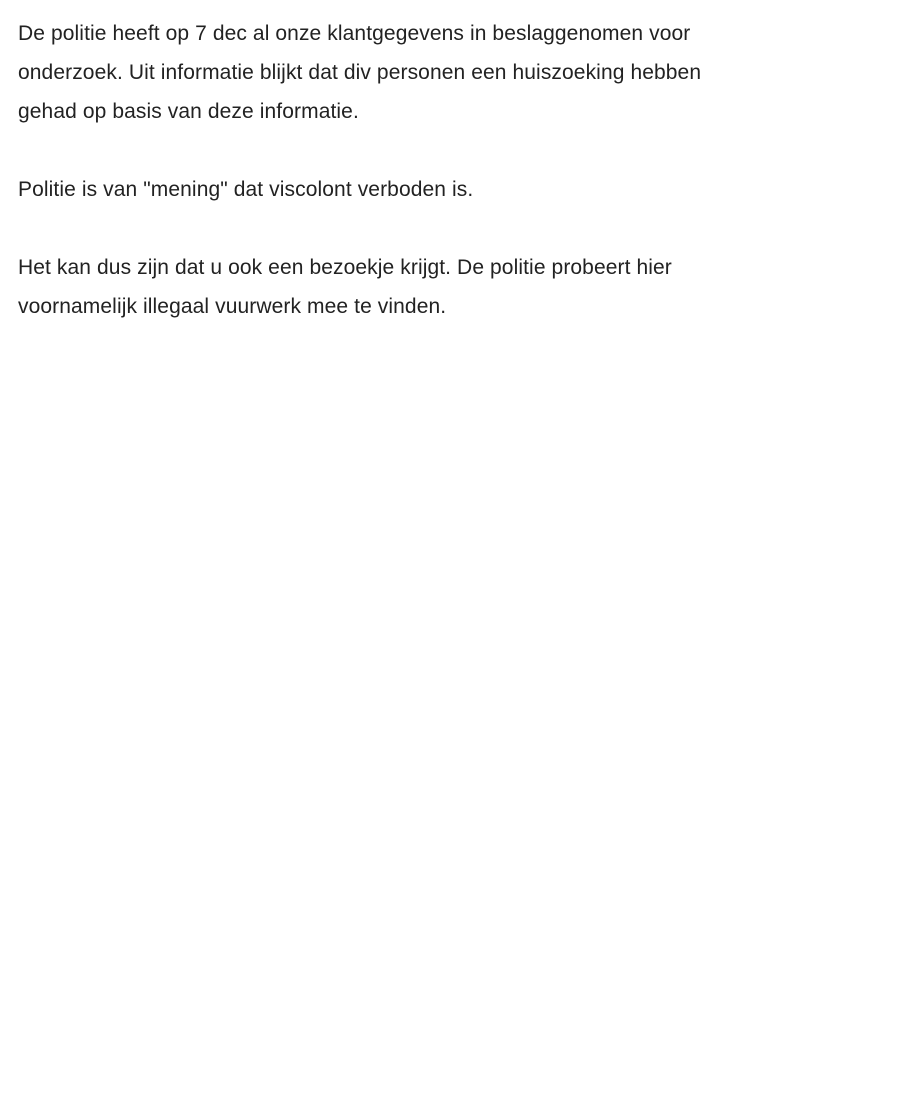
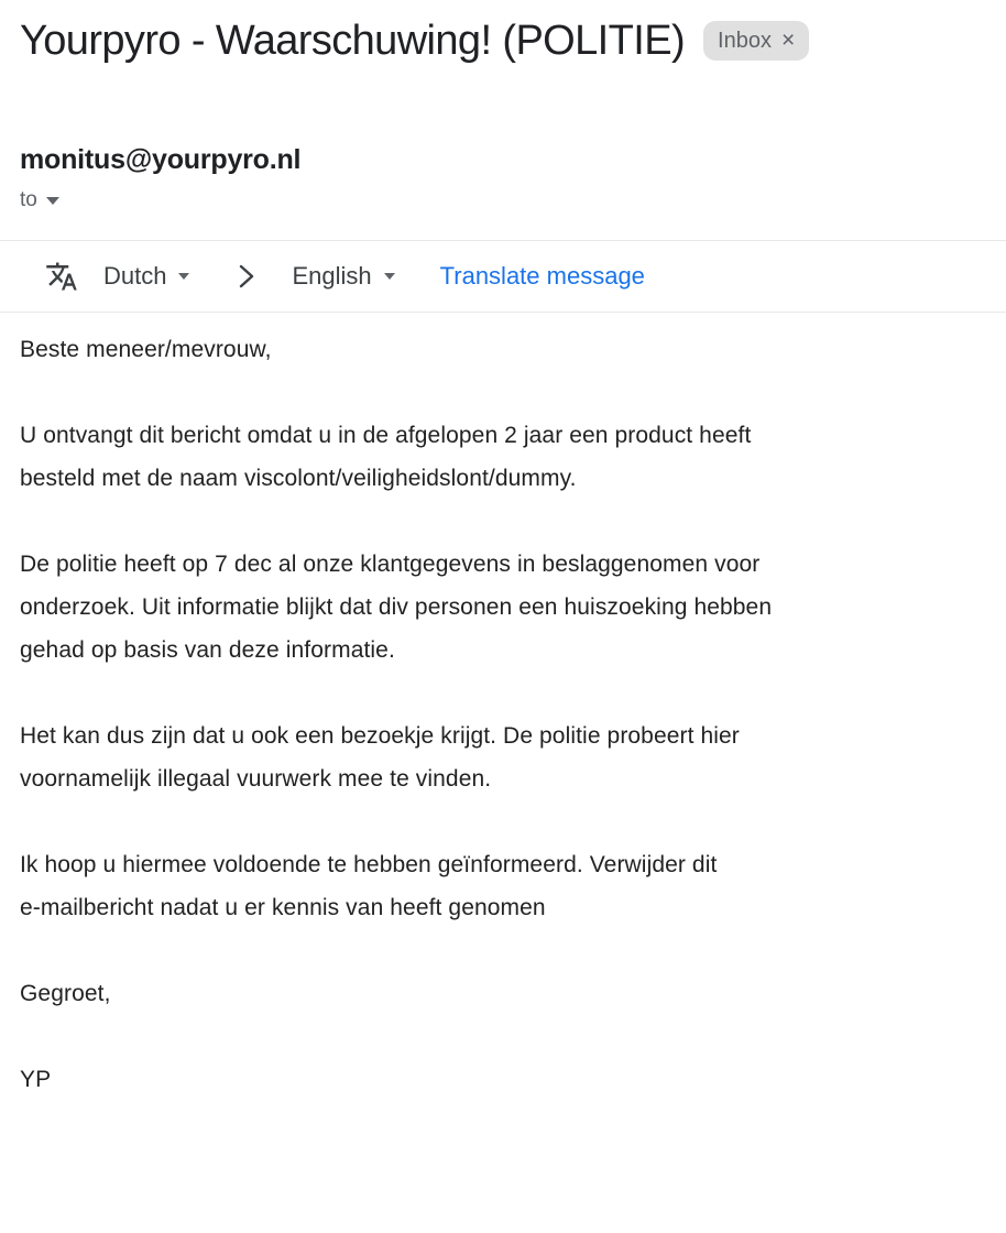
+ Yourpyro - Waarschuwing! (POLITIE)
+ Inbox
+ ×
+ monitus@yourpyro.nl
+ to
+ Dutch
+ English
+ Translate message
+ Beste meneer/mevrouw,
+ U ontvangt dit bericht omdat u in de afgelopen 2 jaar een product heeft
+ besteld met de naam viscolont/veiligheidslont/dummy.
  De politie heeft op 7 dec al onze klantgegevens in beslaggenomen voor
  onderzoek. Uit informatie blijkt dat div personen een huiszoeking hebben
  gehad op basis van deze informatie.
- Politie is van "mening" dat viscolont verboden is.
  Het kan dus zijn dat u ook een bezoekje krijgt. De politie probeert hier
  voornamelijk illegaal vuurwerk mee te vinden.
+ Ik hoop u hiermee voldoende te hebben geïnformeerd. Verwijder dit
+ e-mailbericht nadat u er kennis van heeft genomen
+ Gegroet,
+ YP
